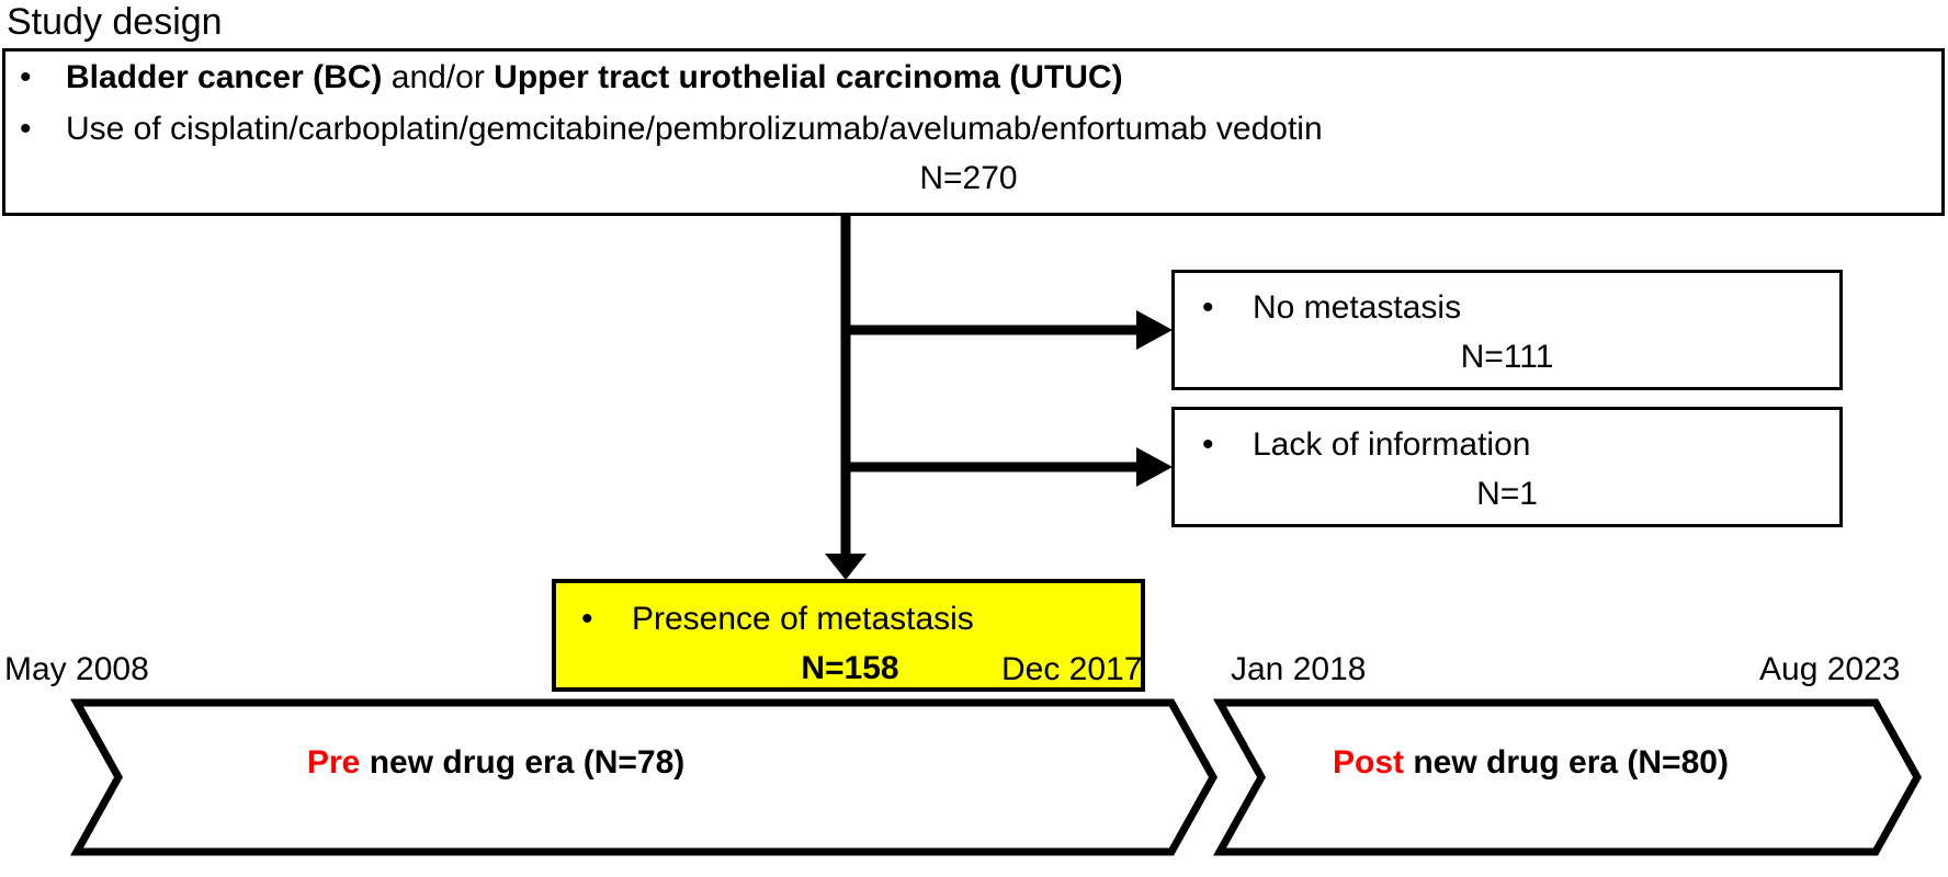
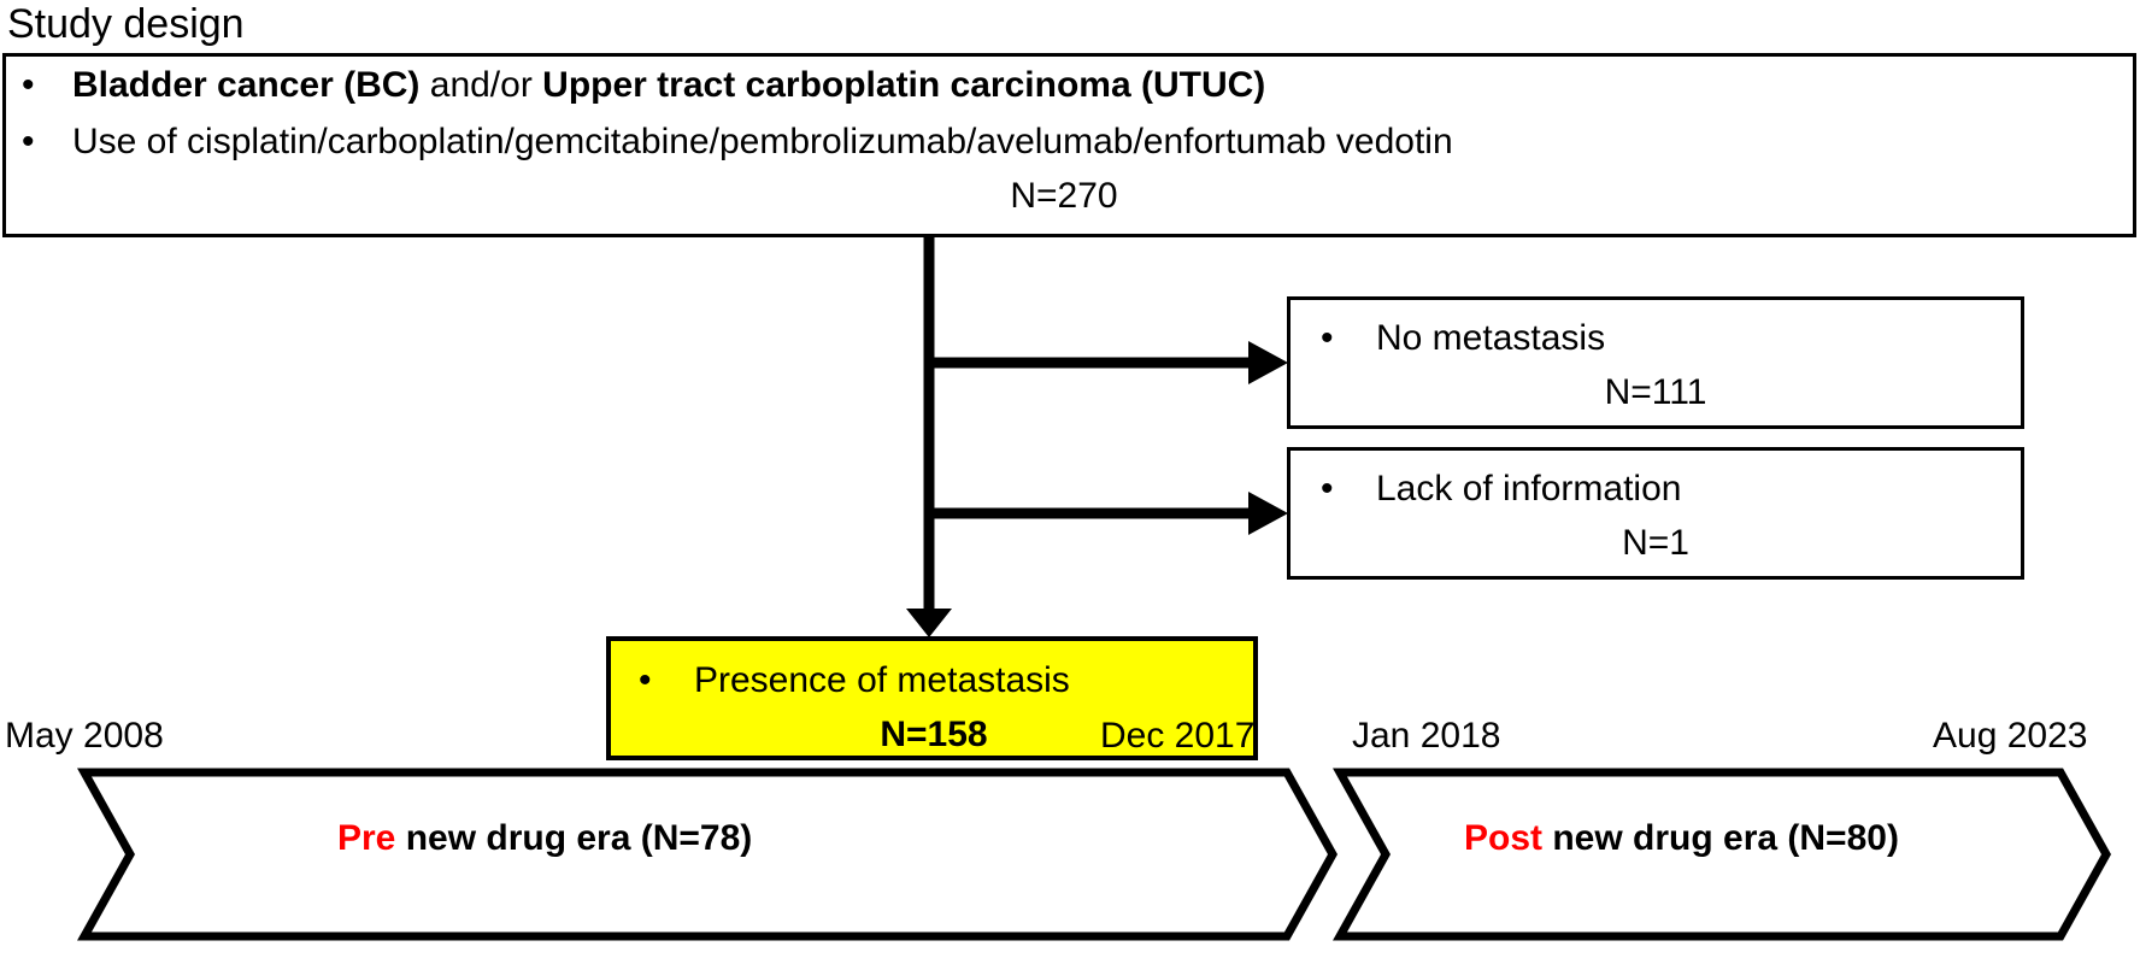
  Study design
  •
- Bladder cancer (BC) and/or Upper tract urothelial carcinoma (UTUC)
+ Bladder cancer (BC) and/or Upper tract carboplatin carcinoma (UTUC)
  •
  Use of cisplatin/carboplatin/gemcitabine/pembrolizumab/avelumab/enfortumab vedotin
  N=270
  •
  No metastasis
  N=111
  •
  Lack of information
  N=1
  •
  Presence of metastasis
  N=158
  May 2008
  Dec 2017
  Jan 2018
  Aug 2023
  Pre new drug era (N=78)
  Post new drug era (N=80)
